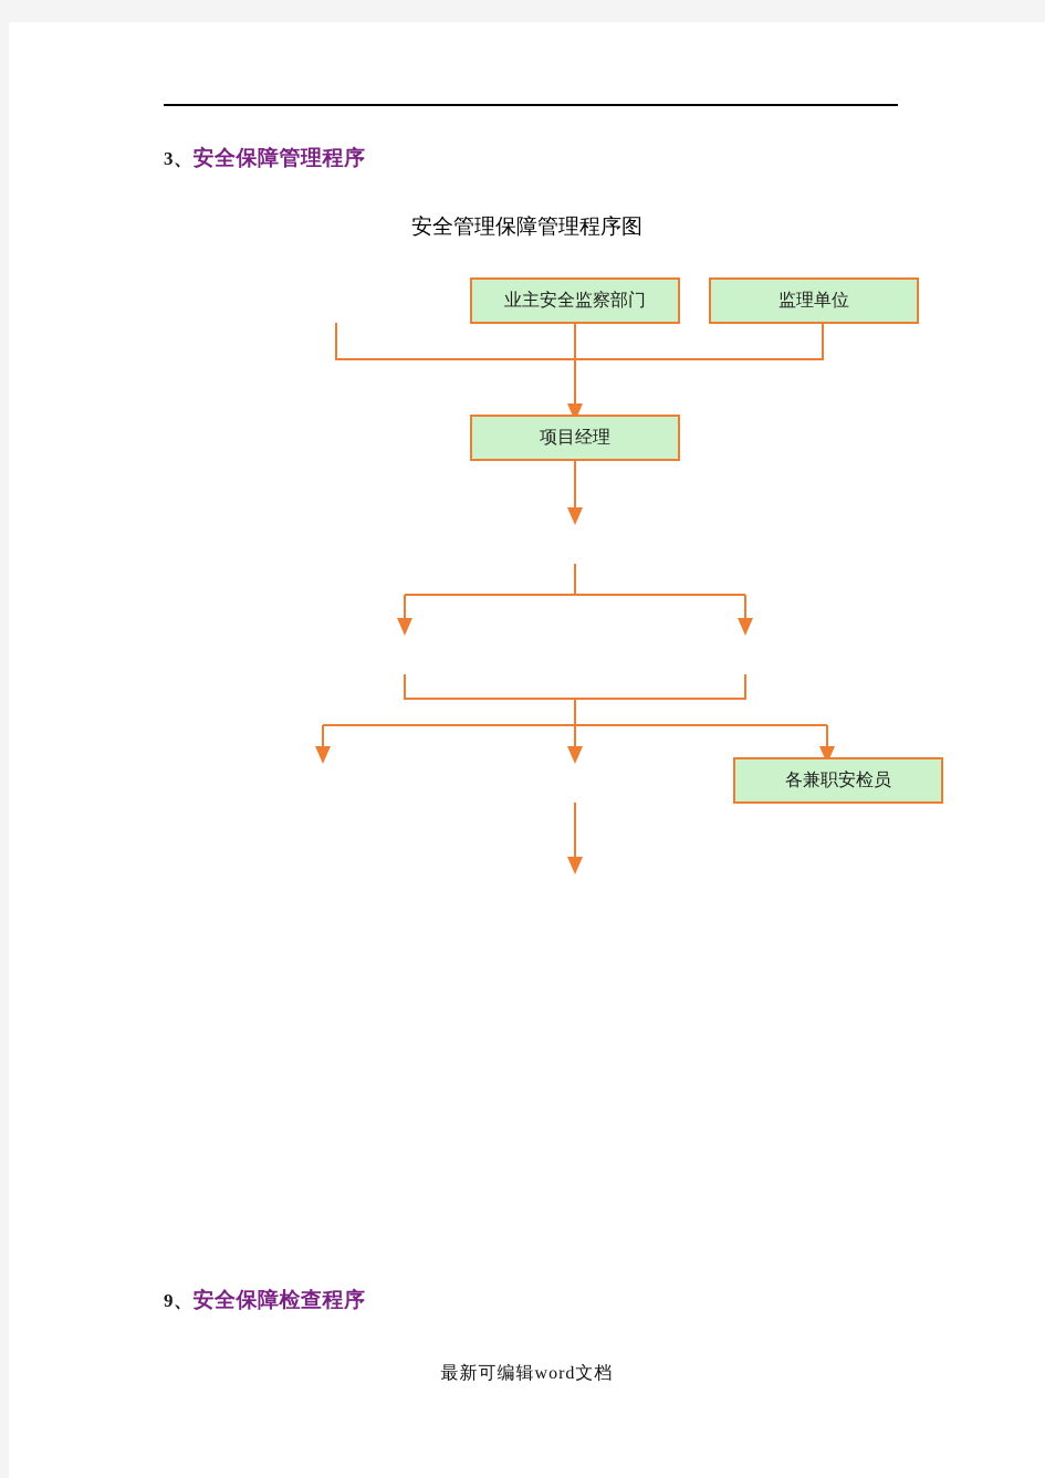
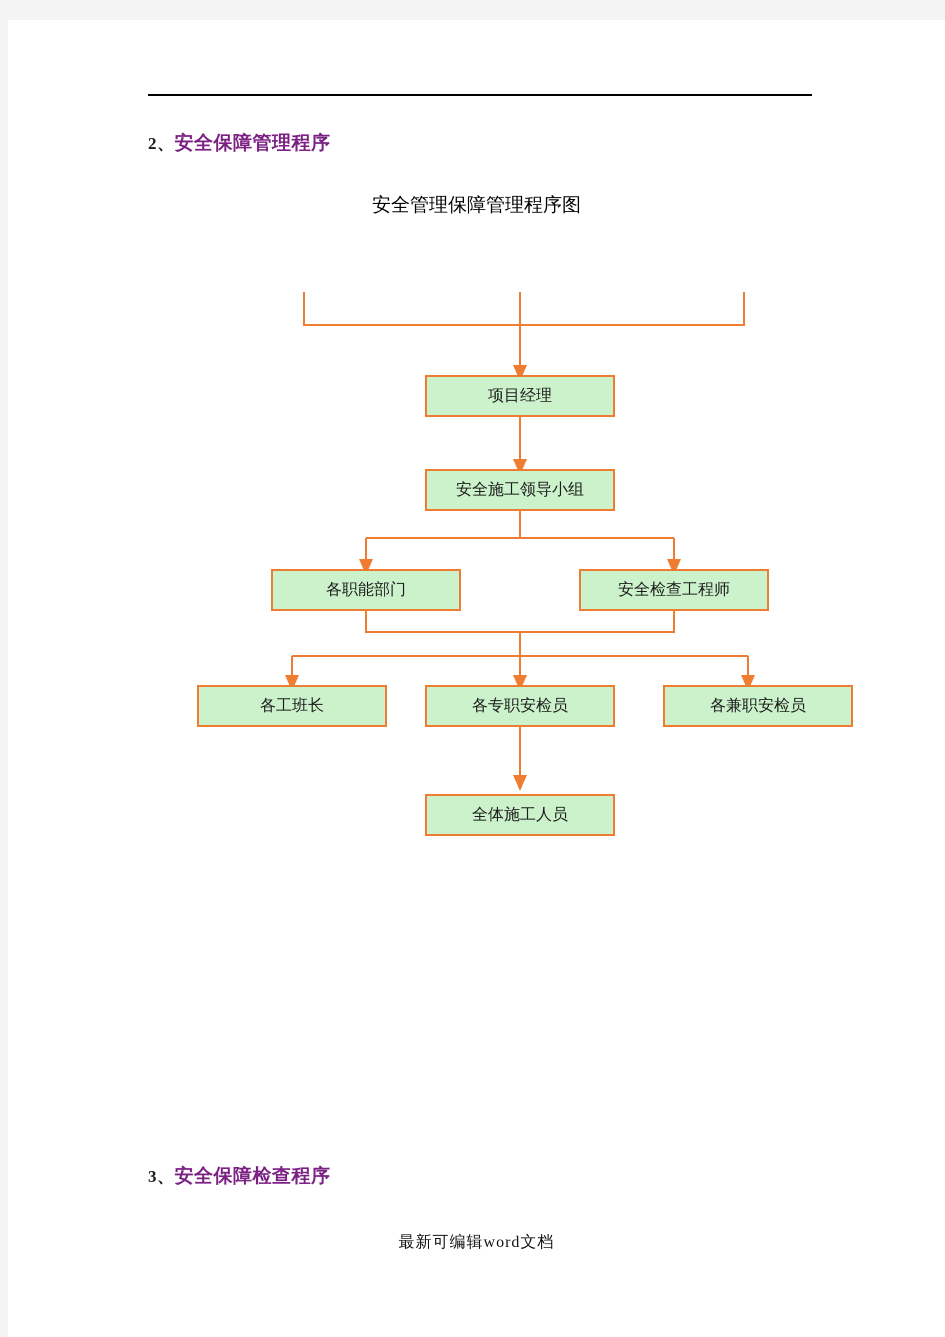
- 3、安全保障管理程序
+ 2、安全保障管理程序
  安全管理保障管理程序图
- 业主安全监察部门
- 监理单位
  项目经理
+ 安全施工领导小组
+ 各职能部门
+ 安全检查工程师
+ 各工班长
+ 各专职安检员
  各兼职安检员
+ 全体施工人员
- 9、安全保障检查程序
+ 3、安全保障检查程序
  最新可编辑word文档
